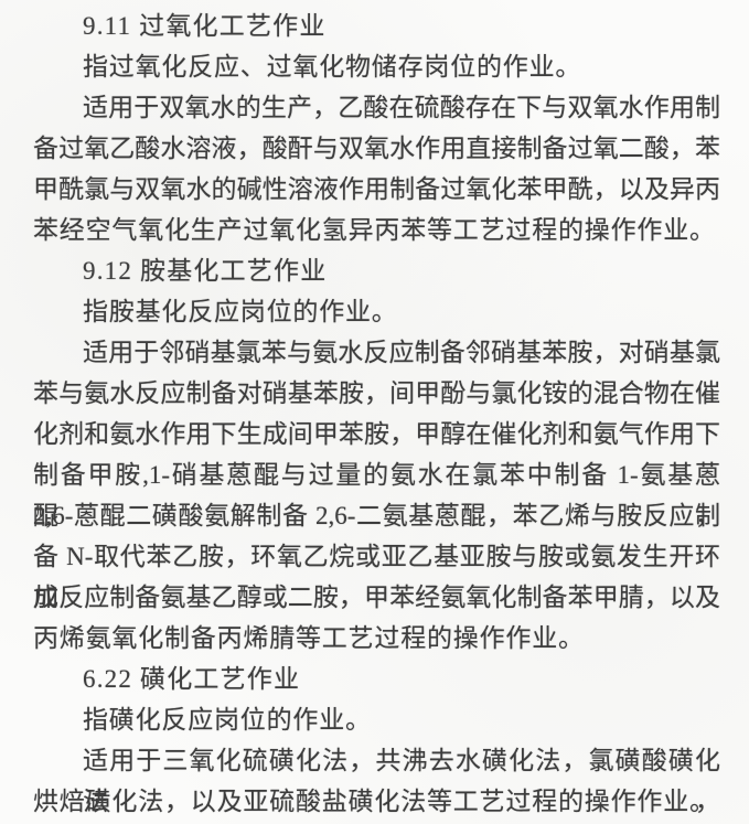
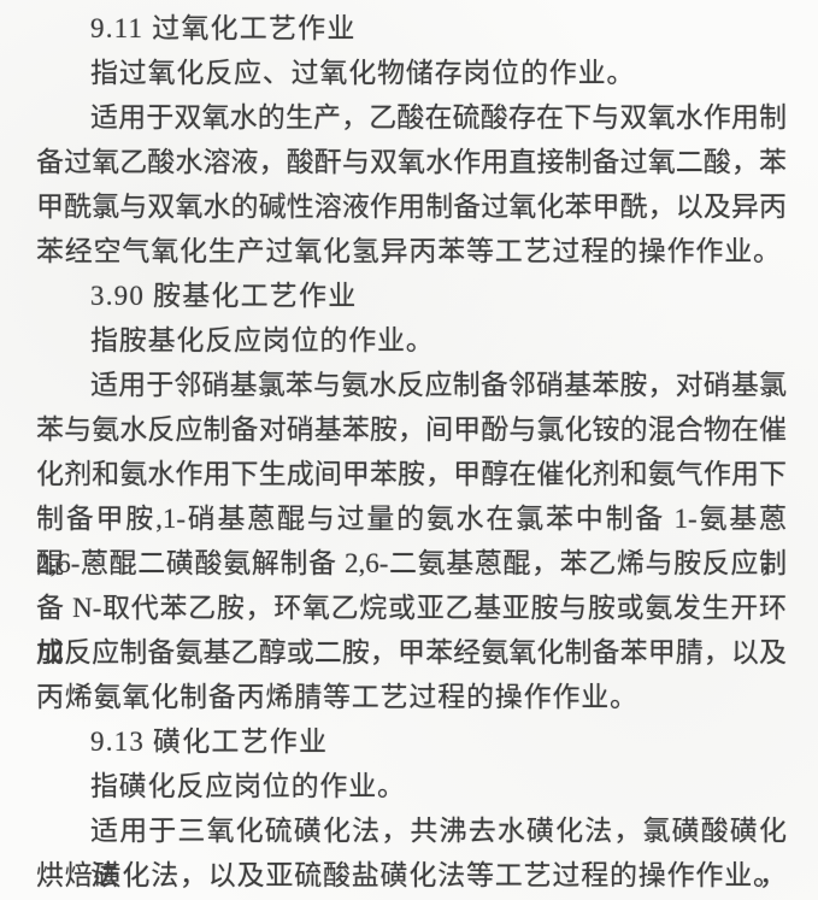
  9.11 过氧化工艺作业
  指过氧化反应、过氧化物储存岗位的作业。
  适用于双氧水的生产，乙酸在硫酸存在下与双氧水作用制
  备过氧乙酸水溶液，酸酐与双氧水作用直接制备过氧二酸，苯
  甲酰氯与双氧水的碱性溶液作用制备过氧化苯甲酰，以及异丙
  苯经空气氧化生产过氧化氢异丙苯等工艺过程的操作作业。
- 9.12 胺基化工艺作业
+ 3.90 胺基化工艺作业
  指胺基化反应岗位的作业。
  适用于邻硝基氯苯与氨水反应制备邻硝基苯胺，对硝基氯
  苯与氨水反应制备对硝基苯胺，间甲酚与氯化铵的混合物在催
  化剂和氨水作用下生成间甲苯胺，甲醇在催化剂和氨气作用下
  制备甲胺,1-硝基蒽醌与过量的氨水在氯苯中制备 1-氨基蒽醌，
  2,6-蒽醌二磺酸氨解制备 2,6-二氨基蒽醌，苯乙烯与胺反应制
  备 N-取代苯乙胺，环氧乙烷或亚乙基亚胺与胺或氨发生开环加
  成反应制备氨基乙醇或二胺，甲苯经氨氧化制备苯甲腈，以及
  丙烯氨氧化制备丙烯腈等工艺过程的操作作业。
- 6.22 磺化工艺作业
+ 9.13 磺化工艺作业
  指磺化反应岗位的作业。
  适用于三氧化硫磺化法，共沸去水磺化法，氯磺酸磺化法，
  烘焙磺化法，以及亚硫酸盐磺化法等工艺过程的操作作业。
